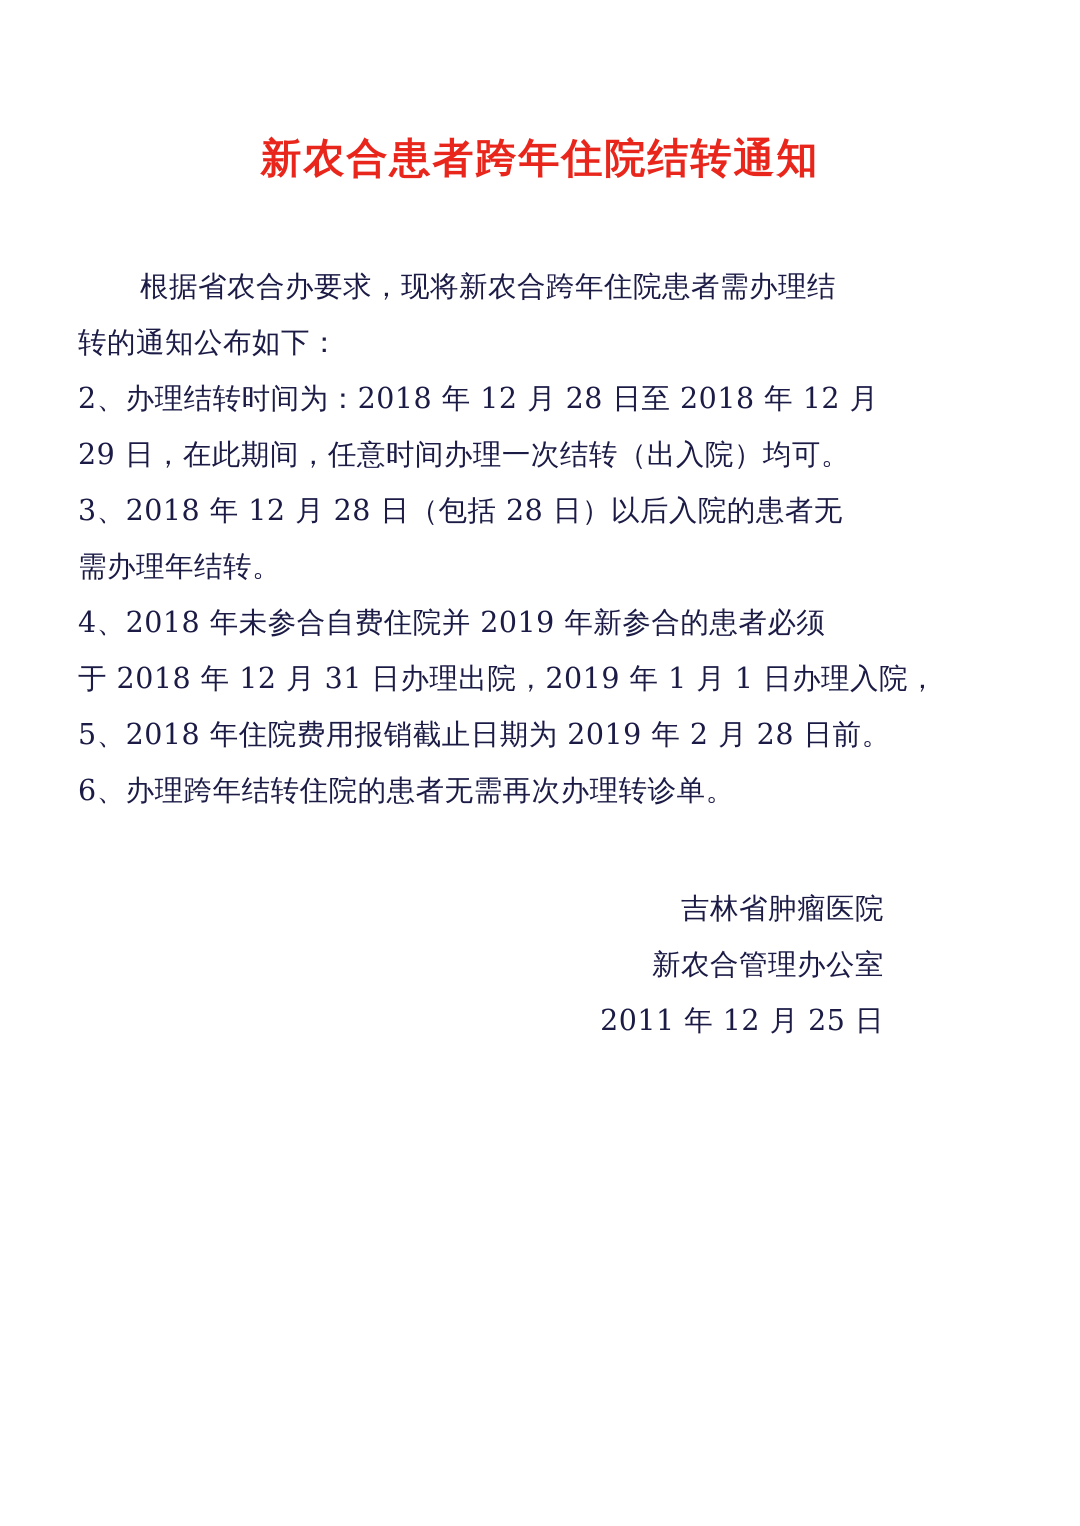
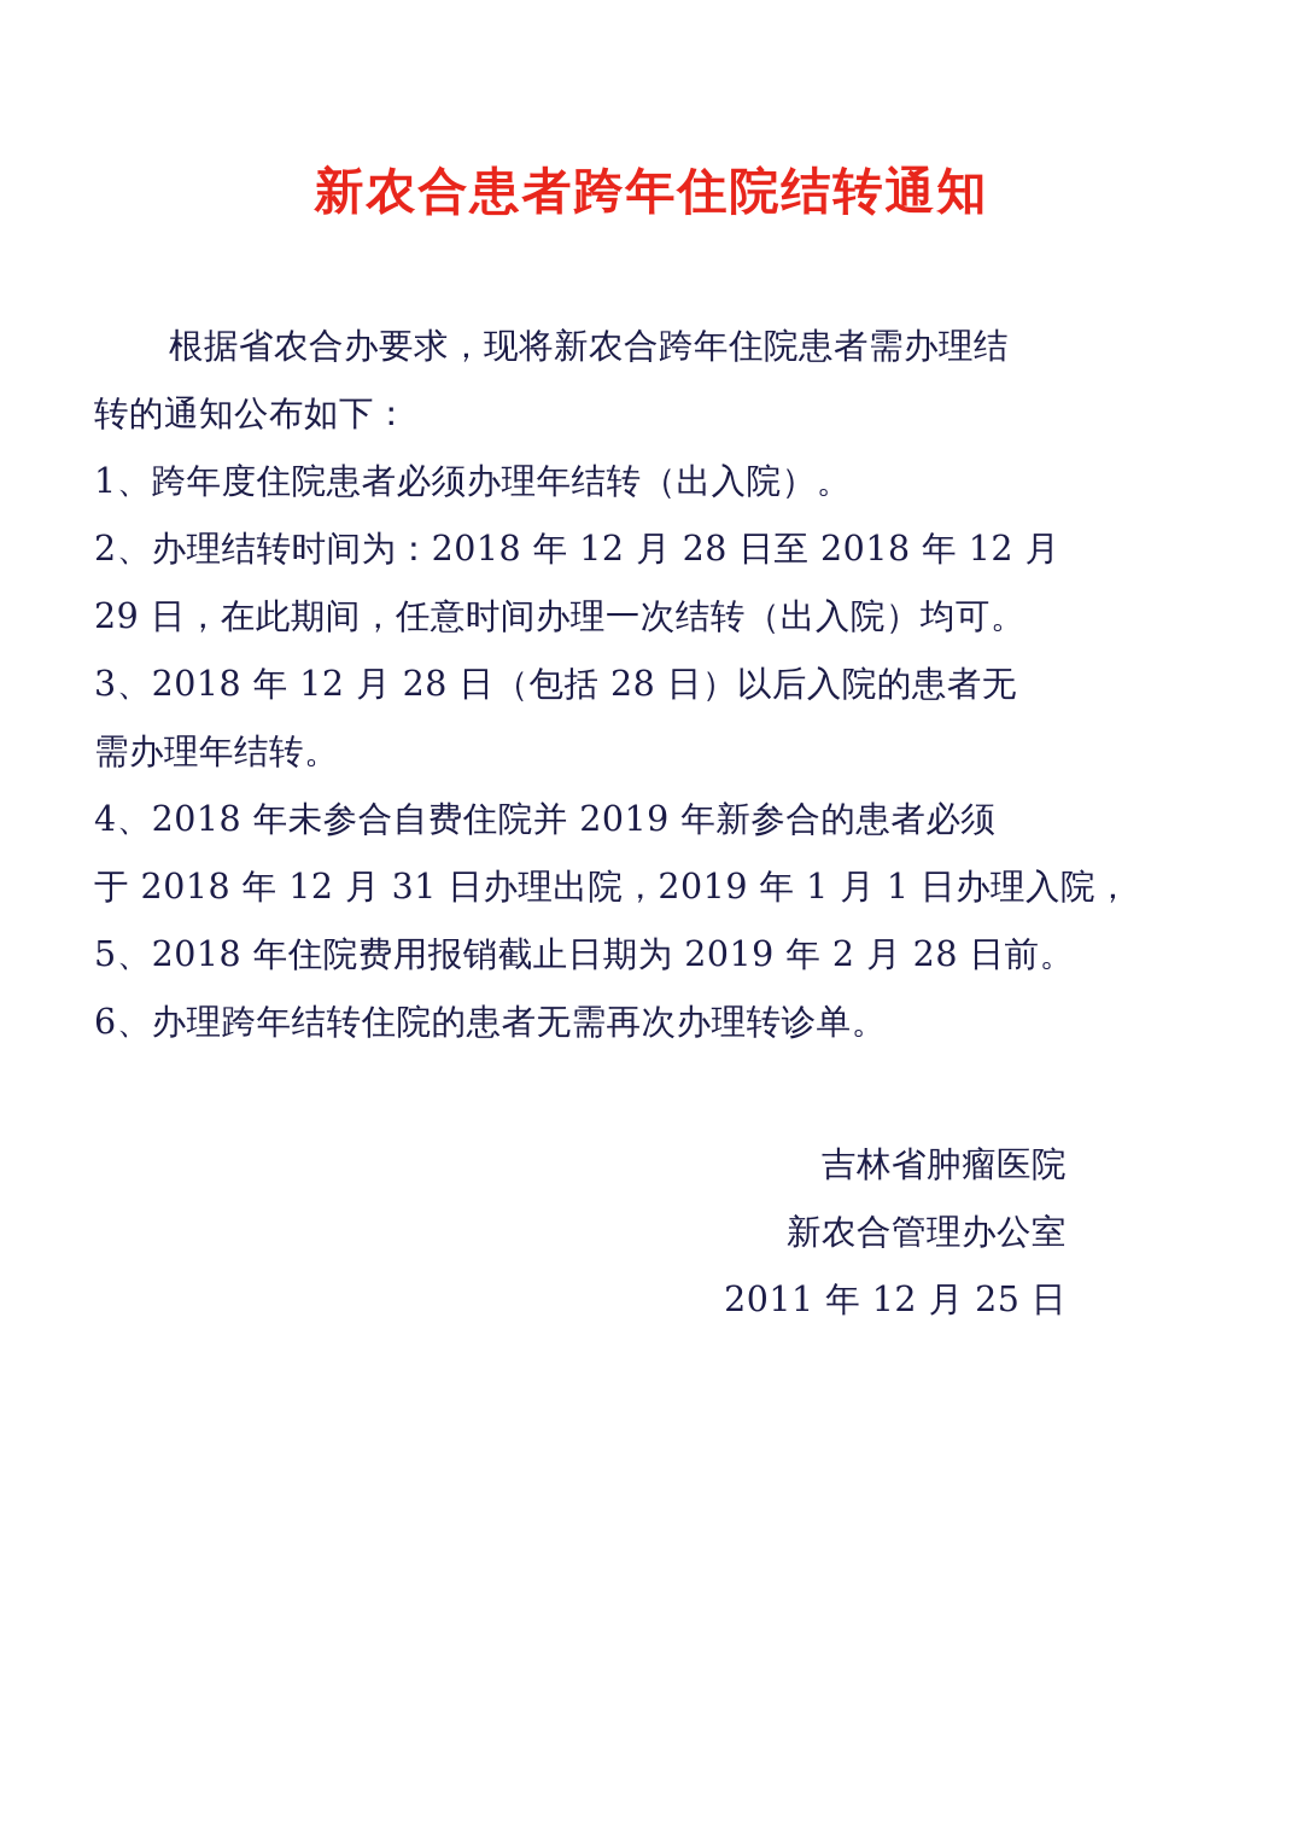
  新农合患者跨年住院结转通知
  根据省农合办要求，现将新农合跨年住院患者需办理结
  转的通知公布如下：
+ 1、跨年度住院患者必须办理年结转（出入院）。
  2、办理结转时间为：2018 年 12 月 28 日至 2018 年 12 月
  29 日，在此期间，任意时间办理一次结转（出入院）均可。
  3、2018 年 12 月 28 日（包括 28 日）以后入院的患者无
  需办理年结转。
  4、2018 年未参合自费住院并 2019 年新参合的患者必须
  于 2018 年 12 月 31 日办理出院，2019 年 1 月 1 日办理入院，
  5、2018 年住院费用报销截止日期为 2019 年 2 月 28 日前。
  6、办理跨年结转住院的患者无需再次办理转诊单。
  吉林省肿瘤医院
  新农合管理办公室
  2011 年 12 月 25 日
